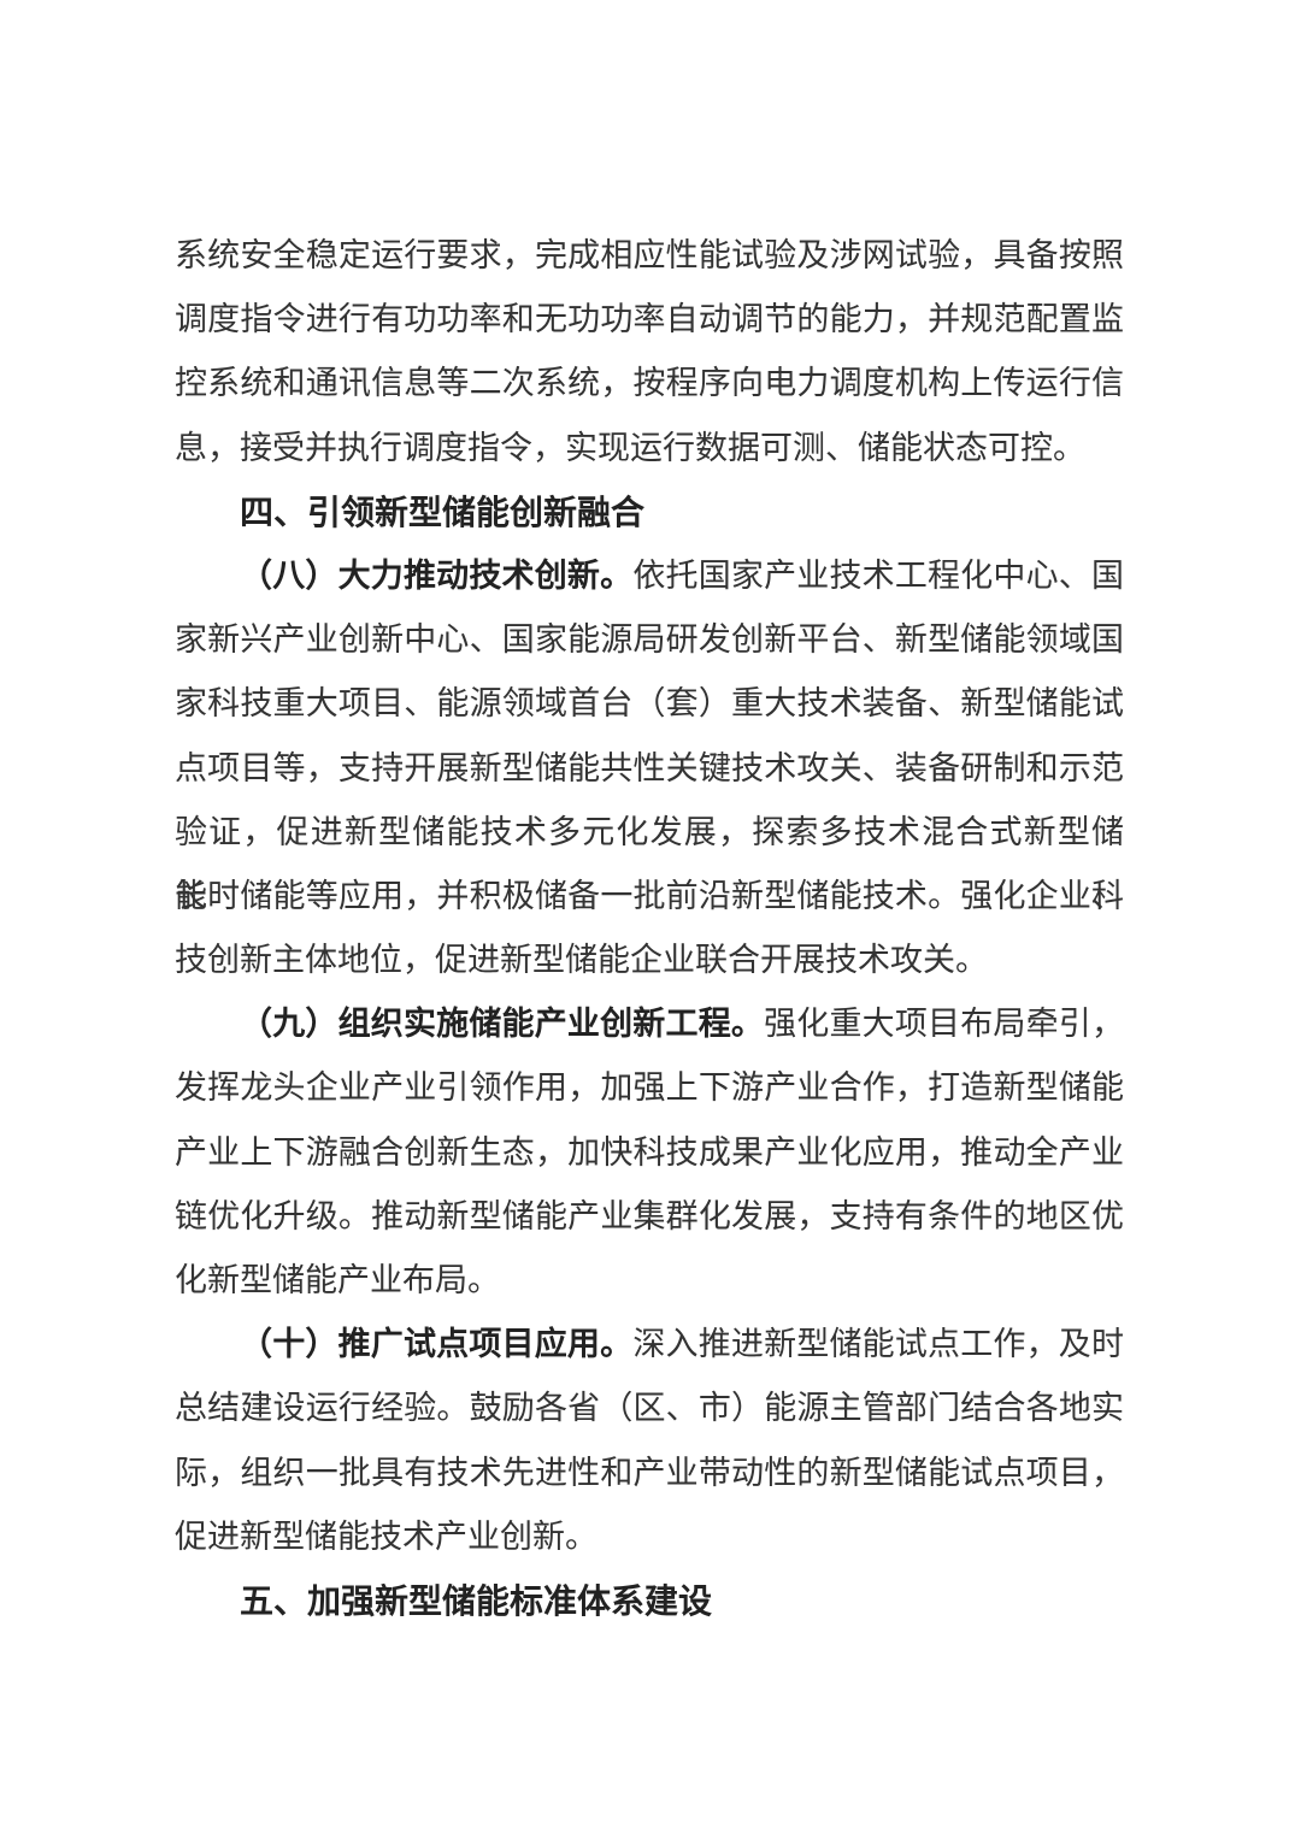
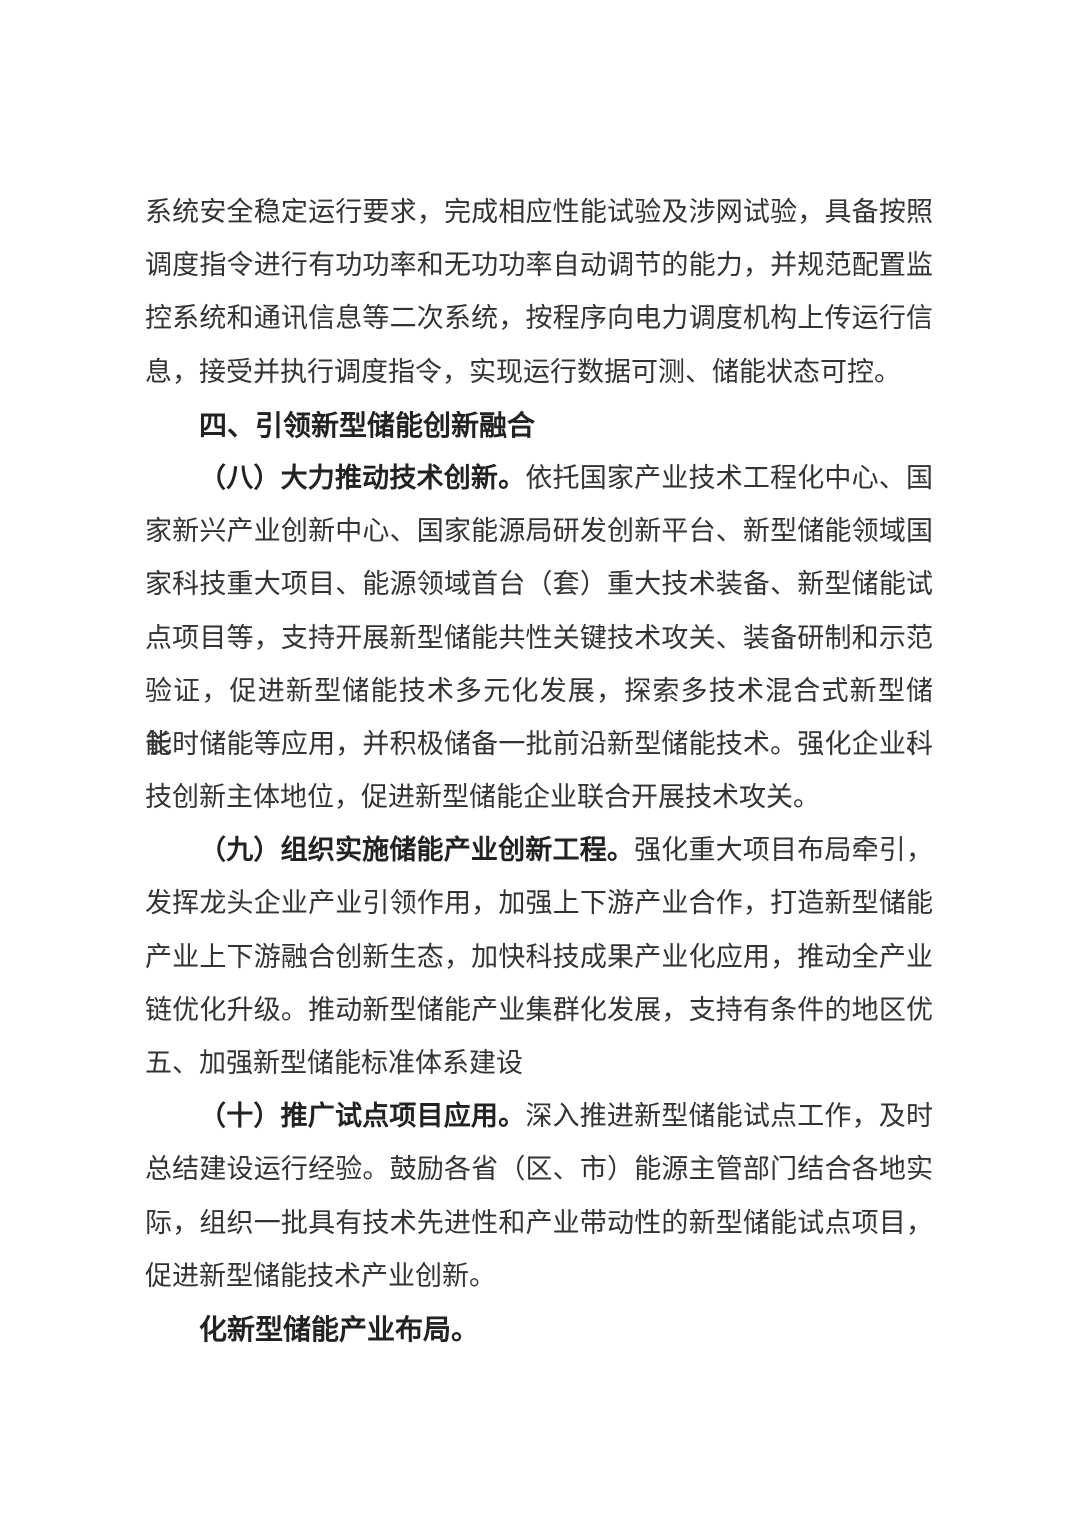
  系统安全稳定运行要求，完成相应性能试验及涉网试验，具备按照
  调度指令进行有功功率和无功功率自动调节的能力，并规范配置监
  控系统和通讯信息等二次系统，按程序向电力调度机构上传运行信
  息，接受并执行调度指令，实现运行数据可测、储能状态可控。
  四、引领新型储能创新融合
  （八）大力推动技术创新。依托国家产业技术工程化中心、国
  家新兴产业创新中心、国家能源局研发创新平台、新型储能领域国
  家科技重大项目、能源领域首台（套）重大技术装备、新型储能试
  点项目等，支持开展新型储能共性关键技术攻关、装备研制和示范
  验证，促进新型储能技术多元化发展，探索多技术混合式新型储能、
  长时储能等应用，并积极储备一批前沿新型储能技术。强化企业科
  技创新主体地位，促进新型储能企业联合开展技术攻关。
  （九）组织实施储能产业创新工程。强化重大项目布局牵引，
  发挥龙头企业产业引领作用，加强上下游产业合作，打造新型储能
  产业上下游融合创新生态，加快科技成果产业化应用，推动全产业
  链优化升级。推动新型储能产业集群化发展，支持有条件的地区优
- 化新型储能产业布局。
+ 五、加强新型储能标准体系建设
  （十）推广试点项目应用。深入推进新型储能试点工作，及时
  总结建设运行经验。鼓励各省（区、市）能源主管部门结合各地实
  际，组织一批具有技术先进性和产业带动性的新型储能试点项目，
  促进新型储能技术产业创新。
- 五、加强新型储能标准体系建设
+ 化新型储能产业布局。
